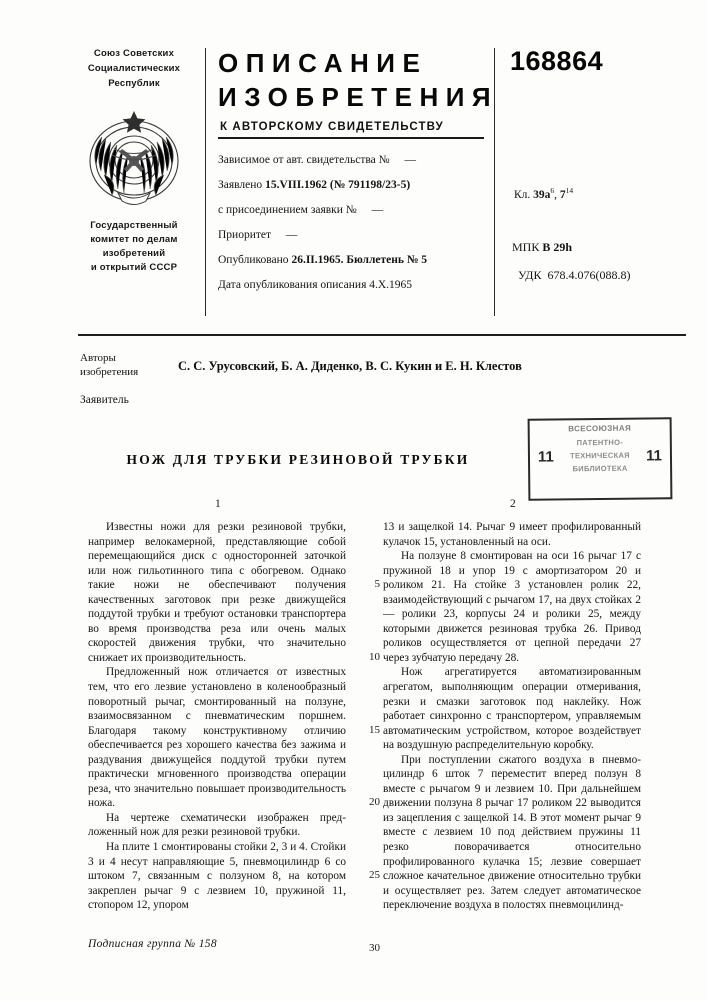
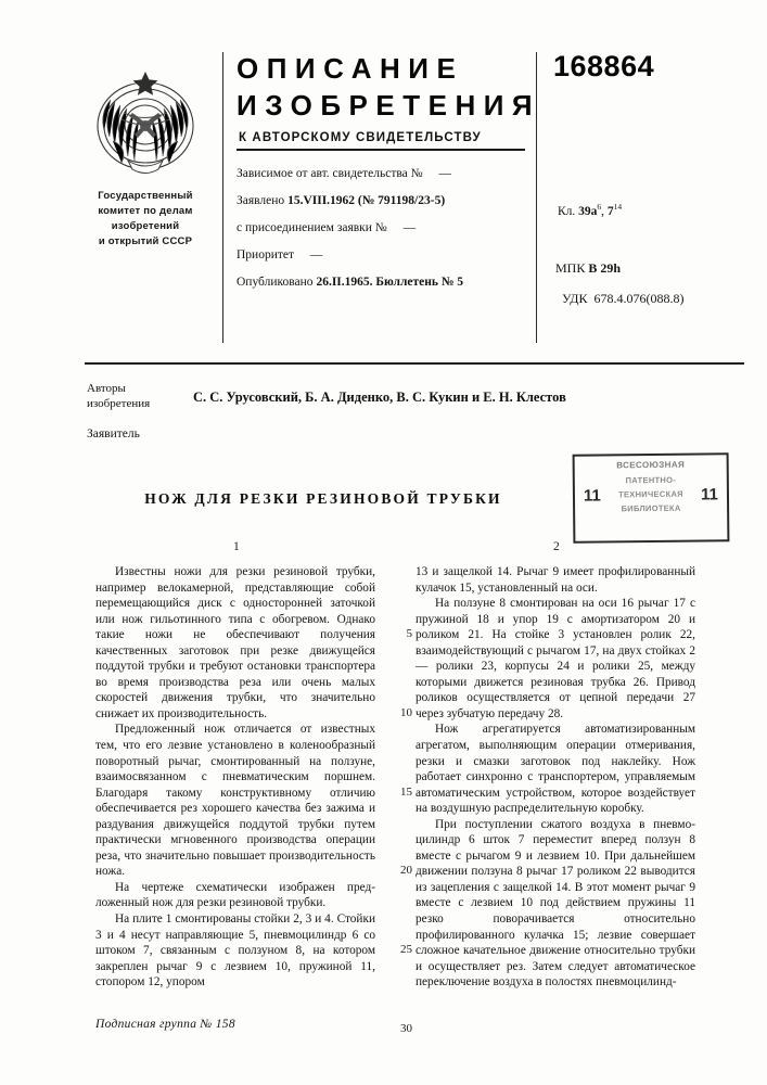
- Союз Советских
- Социалистических
- Республик
  Государственный
  комитет по делам
  изобретений
  и открытий СССР
  ОПИСАНИЕ
  ИЗОБРЕТЕНИЯ
  К АВТОРСКОМУ СВИДЕТЕЛЬСТВУ
  Зависимое от авт. свидетельства № —
  Заявлено 15.VIII.1962 (№ 791198/23-5)
  с присоединением заявки № —
  Приоритет —
  Опубликовано 26.II.1965. Бюллетень № 5
- Дата опубликования описания 4.X.1965
  168864
  Кл. 39а6, 714
  МПК B 29h
  УДК 678.4.076(088.8)
  Авторы
  изобретения
  С. С. Урусовский, Б. А. Диденко, В. С. Кукин и Е. Н. Клестов
  Заявитель
  11
  11
  ВСЕСОЮЗНАЯ
  ПАТЕНТНО-
  ТЕХНИЧЕСКАЯ
  БИБЛИОТЕКА
- НОЖ ДЛЯ ТРУБКИ РЕЗИНОВОЙ ТРУБКИ
+ НОЖ ДЛЯ РЕЗКИ РЕЗИНОВОЙ ТРУБКИ
  1
  2
  5
  10
  15
  20
  25
  30
  Известны ножи для резки резиновой труб­ки, например велокамерной, представляющие собой перемещающийся диск с односторон­ней заточкой или нож гильотинного типа с обогревом. Однако такие ножи не обеспечи­вают получения качественных заготовок при резке движущейся поддутой трубки и требу­ют остановки транспортера во время произ­водства реза или очень малых скоростей дви­жения трубки, что значительно снижает их производительность.
  Предложенный нож отличается от извест­ных тем, что его лезвие установлено в коле­нообразный поворотный рычаг, смонтирован­ный на ползуне, взаимосвязанном с пневмати­ческим поршнем. Благодаря такому конструк­тивному отличию обеспечивается рез хороше­го качества без зажима и раздувания движу­щейся поддутой трубки путем практически мгновенного производства операции реза, что значительно повышает производительность ножа.
  На чертеже схематически изображен пред­ложенный нож для резки резиновой трубки.
  На плите 1 смонтированы стойки 2, 3 и 4. Стойки 3 и 4 несут направляющие 5, пневмо­цилиндр 6 со штоком 7, связанным с ползу­ном 8, на котором закреплен рычаг 9 с лез­вием 10, пружиной 11, стопором 12, упором
  13 и защелкой 14. Рычаг 9 имеет профилиро­ванный кулачок 15, установленный на оси.
  На ползуне 8 смонтирован на оси 16 рычаг 17 с пружиной 18 и упор 19 с амортизатором 20 и роликом 21. На стойке 3 установлен ро­лик 22, взаимодействующий с рычагом 17, на двух стойках 2 — ролики 23, корпусы 24 и ролики 25, между которыми движется резино­вая трубка 26. Привод роликов осуществля­ется от цепной передачи 27 через зубчатую передачу 28.
  Нож агрегатируется автоматизированным агрегатом, выполняющим операции отмерива­ния, резки и смазки заготовок под наклейку. Нож работает синхронно с транспортером, уп­равляемым автоматическим устройством, ко­торое воздействует на воздушную распреде­лительную коробку.
  При поступлении сжатого воздуха в пневмо­цилиндр 6 шток 7 переместит вперед ползун 8 вместе с рычагом 9 и лезвием 10. При даль­нейшем движении ползуна 8 рычаг 17 роли­ком 22 выводится из зацепления с защелкой 14. В этот момент рычаг 9 вместе с лезвием 10 под действием пружины 11 резко поворачива­ется относительно профилированного кулач­ка 15; лезвие совершает сложное качательное движение относительно трубки и осуществля­ет рез. Затем следует автоматическое пере­ключение воздуха в полостях пневмоцилинд-
  Подписная группа № 158
